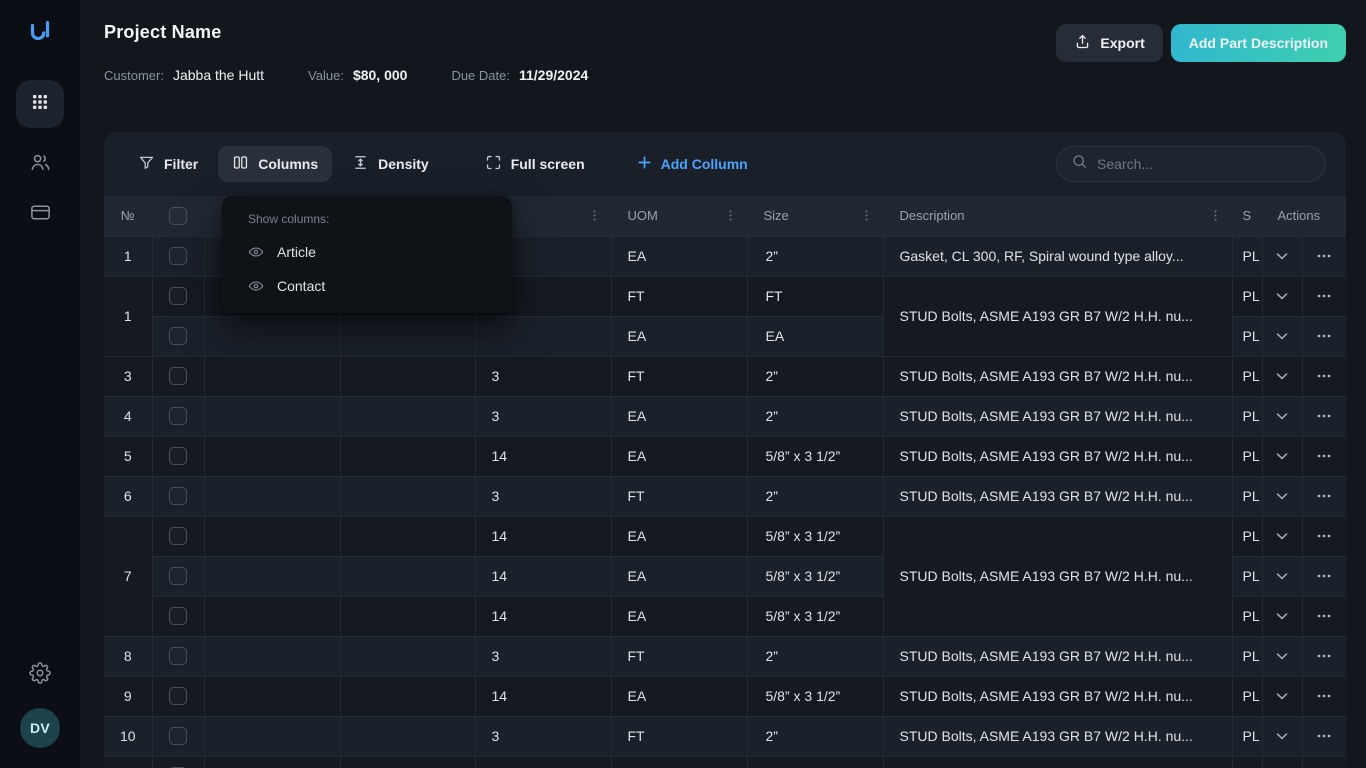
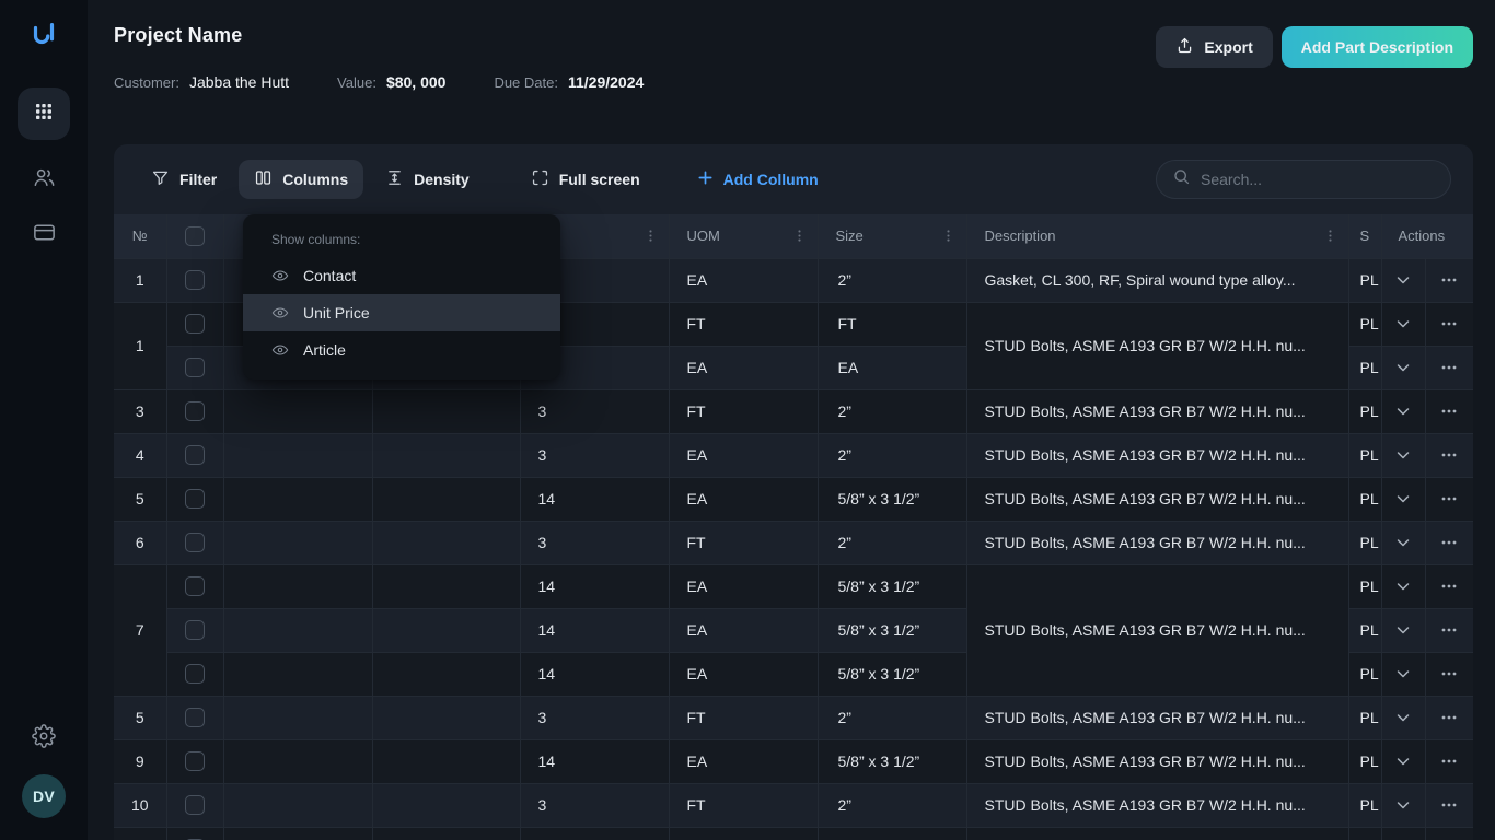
  DV
  Project Name
  Customer:
  Jabba the Hutt
  Value:
  $80, 000
  Due Date:
  11/29/2024
  Export
  Add Part Description
  Filter
  Columns
  Density
  Full screen
  Add Collumn
  Search...
  №					UOM	Size	Description	S	Actions
  1					EA	2”	Gasket, CL 300, RF, Spiral wound type alloy...	PL
  1					FT	FT	STUD Bolts, ASME A193 GR B7 W/2 H.H. nu...	PL
  				EA	EA	PL
  3				3	FT	2”	STUD Bolts, ASME A193 GR B7 W/2 H.H. nu...	PL
  4				3	EA	2”	STUD Bolts, ASME A193 GR B7 W/2 H.H. nu...	PL
  5				14	EA	5/8” x 3 1/2”	STUD Bolts, ASME A193 GR B7 W/2 H.H. nu...	PL
  6				3	FT	2”	STUD Bolts, ASME A193 GR B7 W/2 H.H. nu...	PL
  7				14	EA	5/8” x 3 1/2”	STUD Bolts, ASME A193 GR B7 W/2 H.H. nu...	PL
  			14	EA	5/8” x 3 1/2”	PL
  			14	EA	5/8” x 3 1/2”	PL
- 8				3	FT	2”	STUD Bolts, ASME A193 GR B7 W/2 H.H. nu...	PL
+ 5				3	FT	2”	STUD Bolts, ASME A193 GR B7 W/2 H.H. nu...	PL
  9				14	EA	5/8” x 3 1/2”	STUD Bolts, ASME A193 GR B7 W/2 H.H. nu...	PL
  10				3	FT	2”	STUD Bolts, ASME A193 GR B7 W/2 H.H. nu...	PL
  Show columns:
- Article
+ Contact
+ Unit Price
- Contact
+ Article
